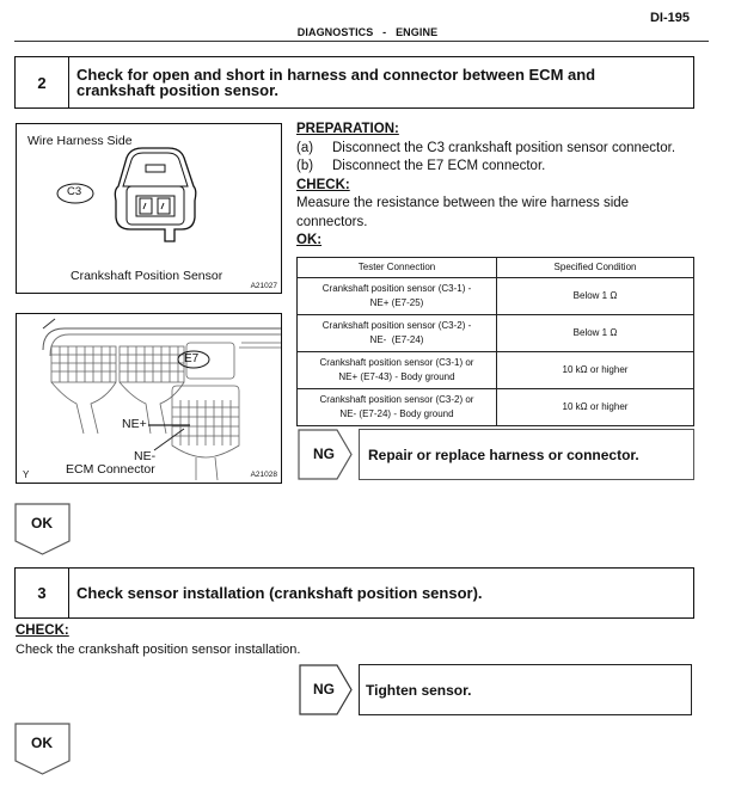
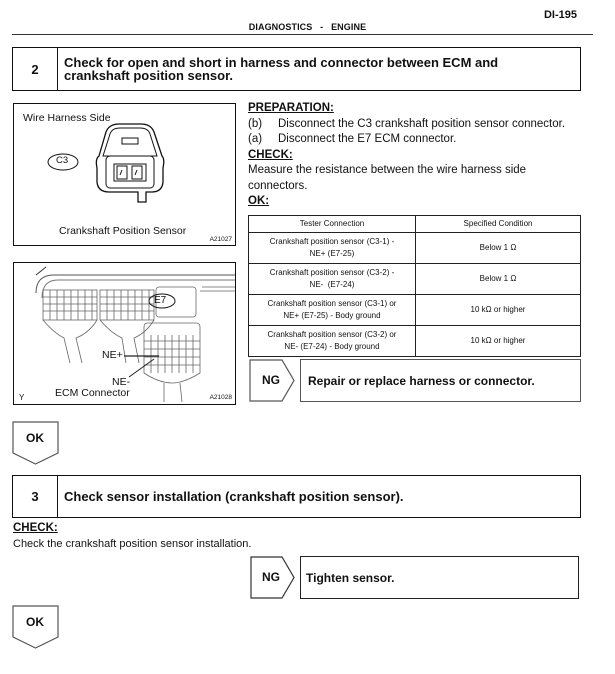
  DI-195
  DIAGNOSTICS - ENGINE
  2
  Check for open and short in harness and connector between ECM and crankshaft position sensor.
  Wire Harness Side
  C3
  Crankshaft Position Sensor
  E7
  NE+
  NE-
  ECM Connector
  Y
  PREPARATION:
- (a)
+ (b)
  Disconnect the C3 crankshaft position sensor connector.
- (b)
+ (a)
  Disconnect the E7 ECM connector.
  CHECK:
  Measure the resistance between the wire harness side connectors.
  OK:
  Tester Connection	Specified Condition
  Crankshaft position sensor (C3-1) -NE+ (E7-25)	Below 1 Ω
  Crankshaft position sensor (C3-2) -NE- (E7-24)	Below 1 Ω
- Crankshaft position sensor (C3-1) orNE+ (E7-43) - Body ground	10 kΩ or higher
+ Crankshaft position sensor (C3-1) orNE+ (E7-25) - Body ground	10 kΩ or higher
  Crankshaft position sensor (C3-2) orNE- (E7-24) - Body ground	10 kΩ or higher
  NG
  Repair or replace harness or connector.
  OK
  3
  Check sensor installation (crankshaft position sensor).
  CHECK:
  Check the crankshaft position sensor installation.
  NG
  Tighten sensor.
  OK
